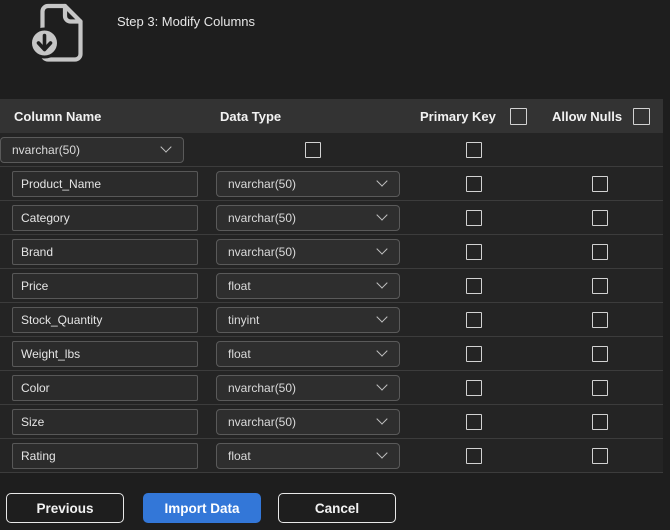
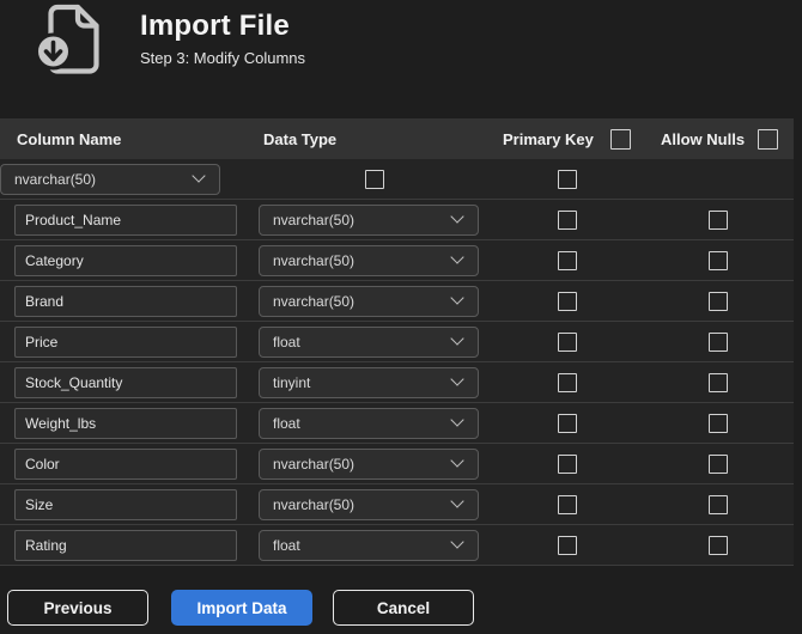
+ Import File
  Step 3: Modify Columns
  Column Name
  Data Type
  Primary Key
  Allow Nulls
  nvarchar(50)
  Product_Name
  nvarchar(50)
  Category
  nvarchar(50)
  Brand
  nvarchar(50)
  Price
  float
  Stock_Quantity
  tinyint
  Weight_lbs
  float
  Color
  nvarchar(50)
  Size
  nvarchar(50)
  Rating
  float
  Previous
  Import Data
  Cancel
